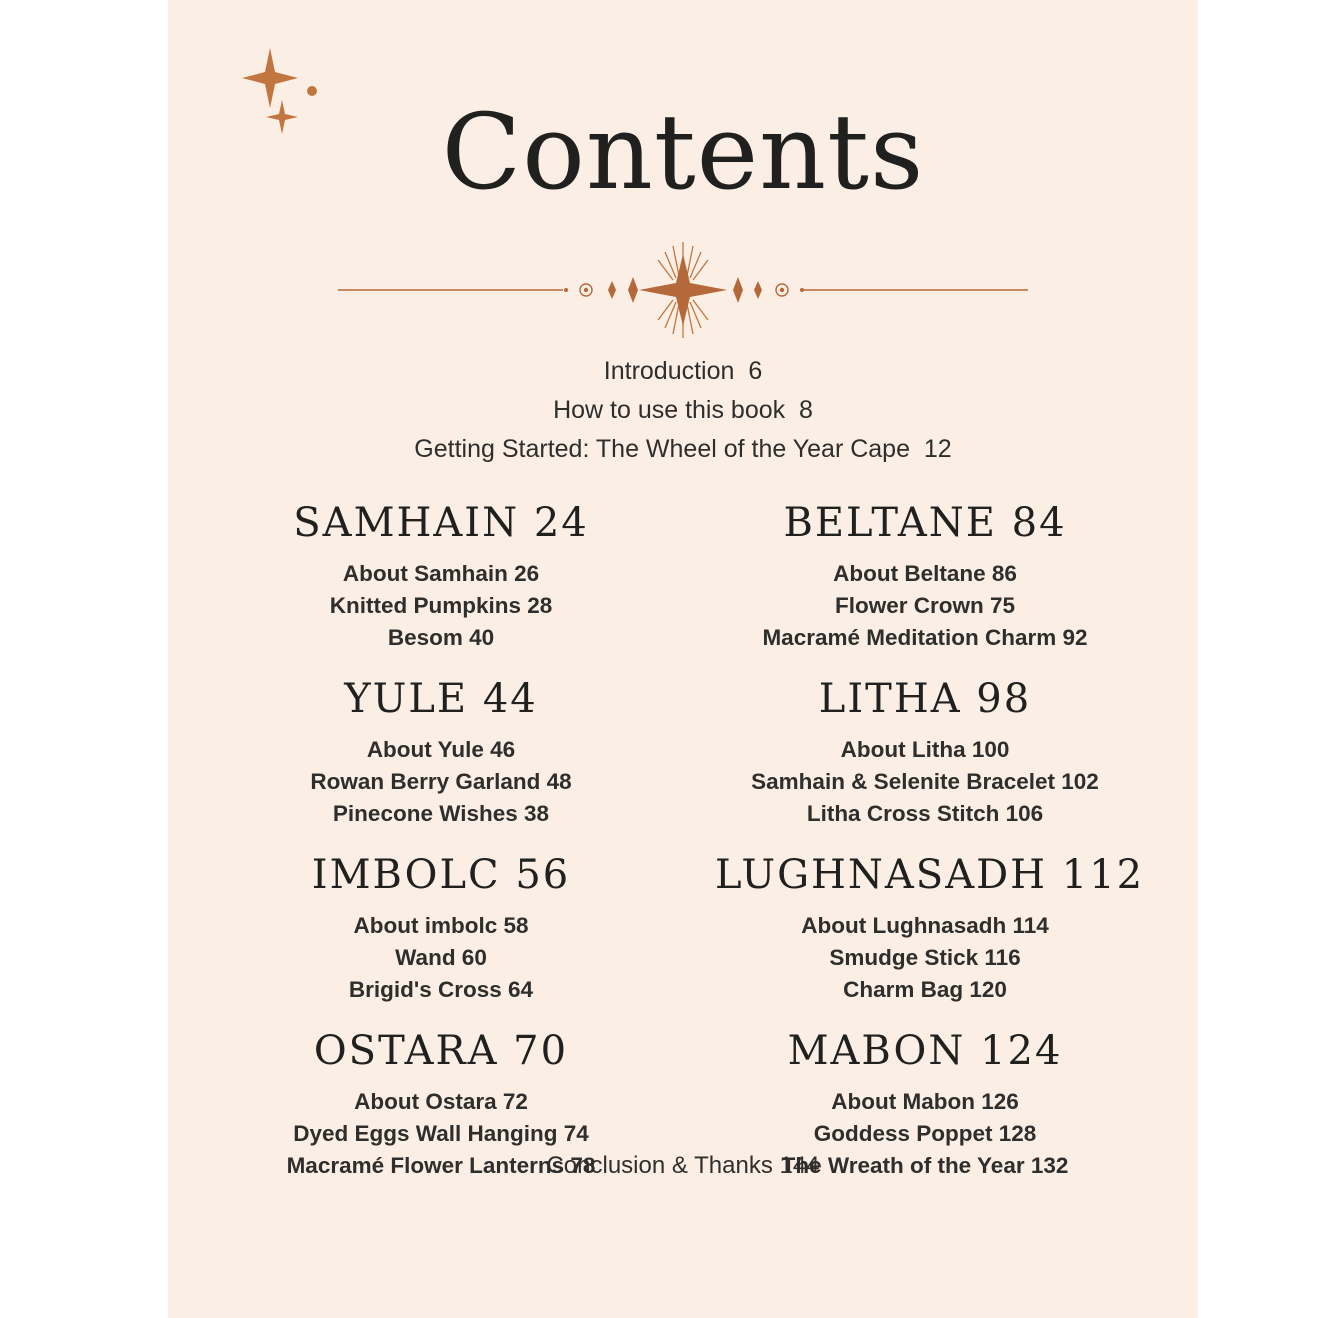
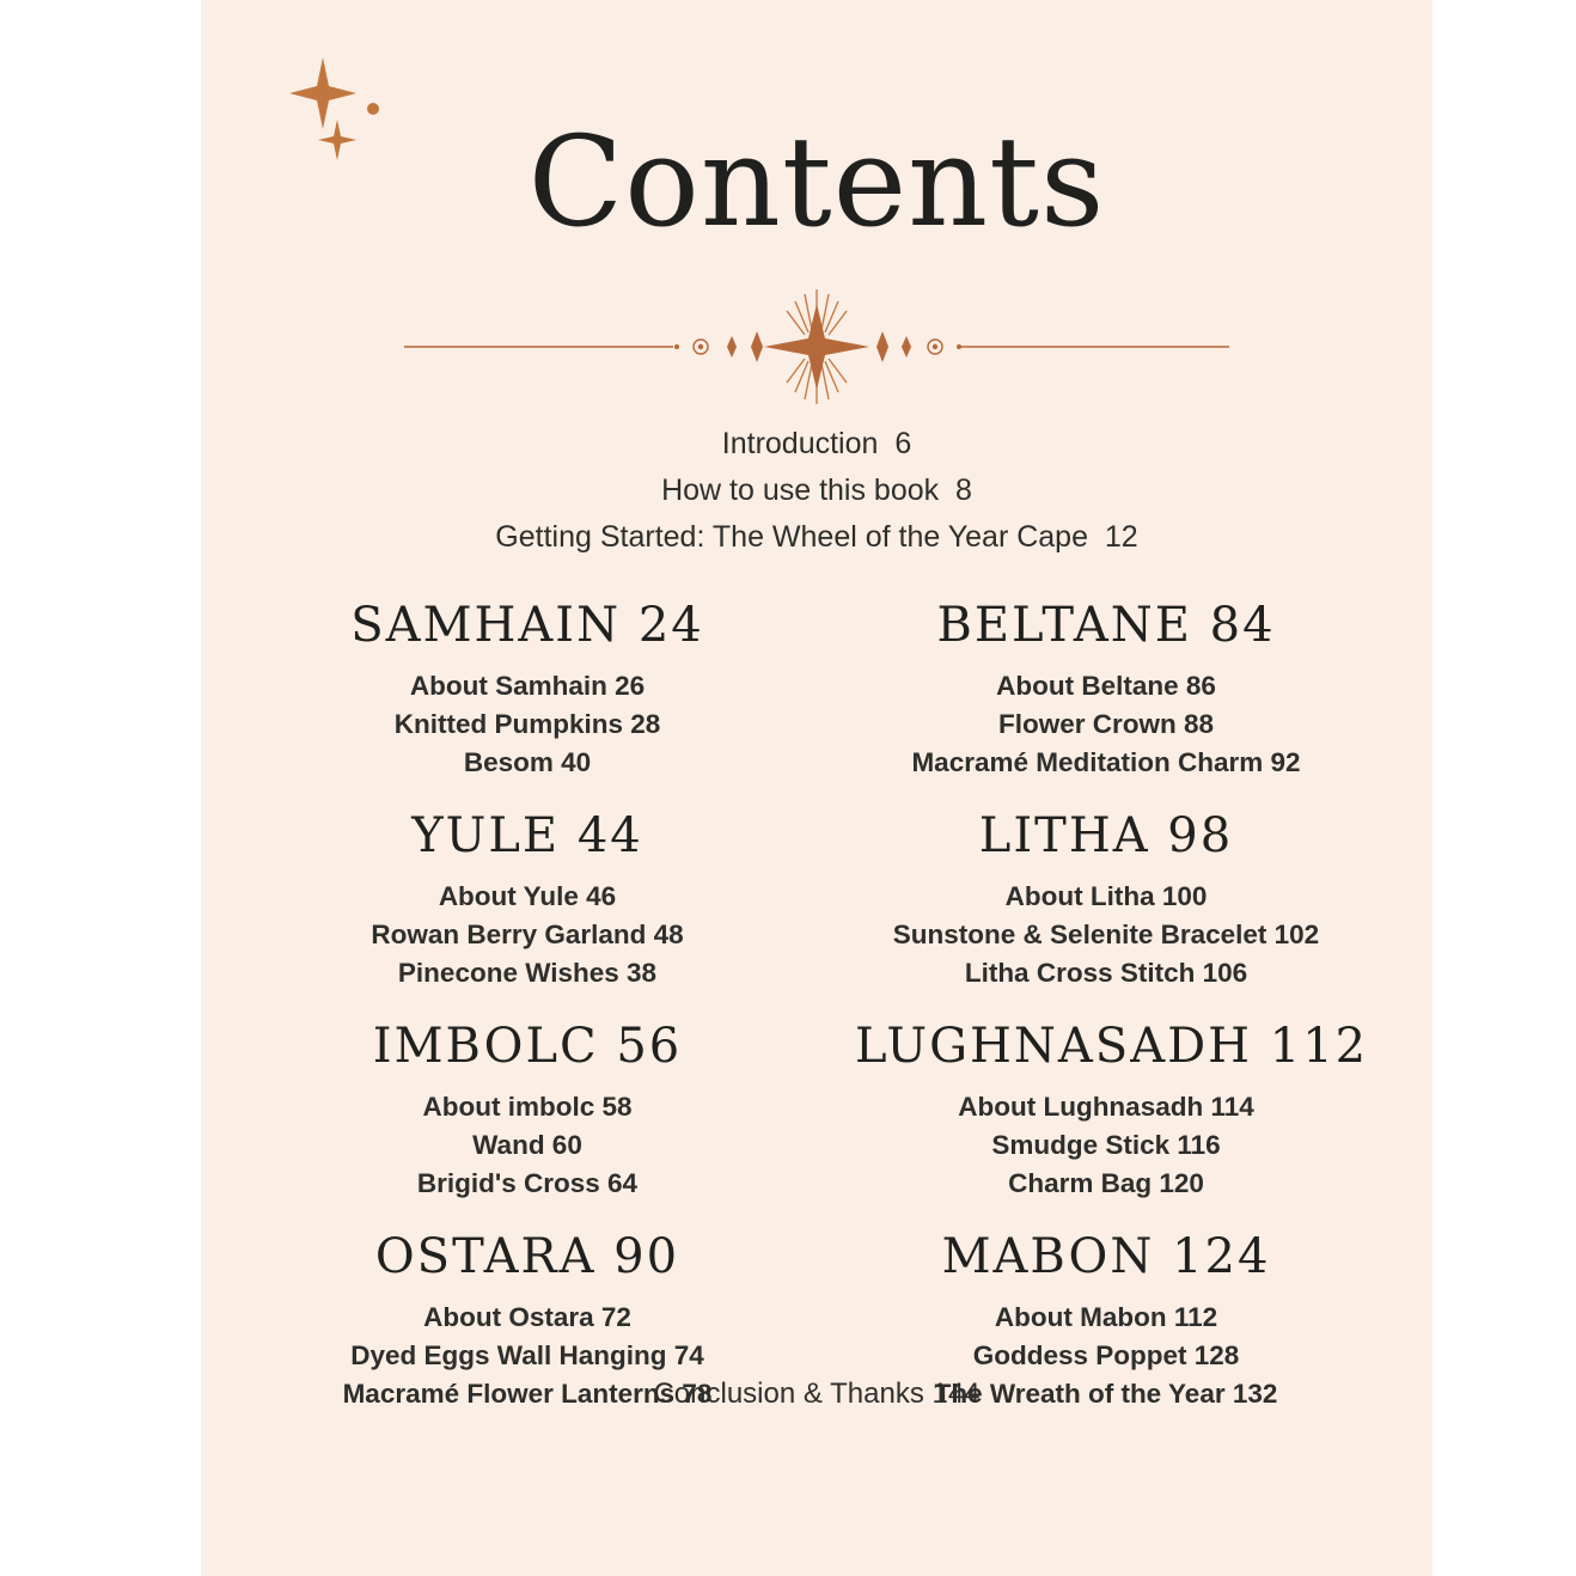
  Contents
  Introduction 6
  How to use this book 8
  Getting Started: The Wheel of the Year Cape 12
  SAMHAIN 24
  About Samhain 26
  Knitted Pumpkins 28
  Besom 40
  YULE 44
  About Yule 46
  Rowan Berry Garland 48
  Pinecone Wishes 38
  IMBOLC 56
  About imbolc 58
  Wand 60
  Brigid's Cross 64
- OSTARA 70
+ OSTARA 90
  About Ostara 72
  Dyed Eggs Wall Hanging 74
  Macramé Flower Lanterns 78
  BELTANE 84
  About Beltane 86
- Flower Crown 75
+ Flower Crown 88
  Macramé Meditation Charm 92
  LITHA 98
  About Litha 100
- Samhain & Selenite Bracelet 102
+ Sunstone & Selenite Bracelet 102
  Litha Cross Stitch 106
  LUGHNASADH 112
  About Lughnasadh 114
  Smudge Stick 116
  Charm Bag 120
  MABON 124
- About Mabon 126
+ About Mabon 112
  Goddess Poppet 128
  The Wreath of the Year 132
  Conclusion & Thanks 144
